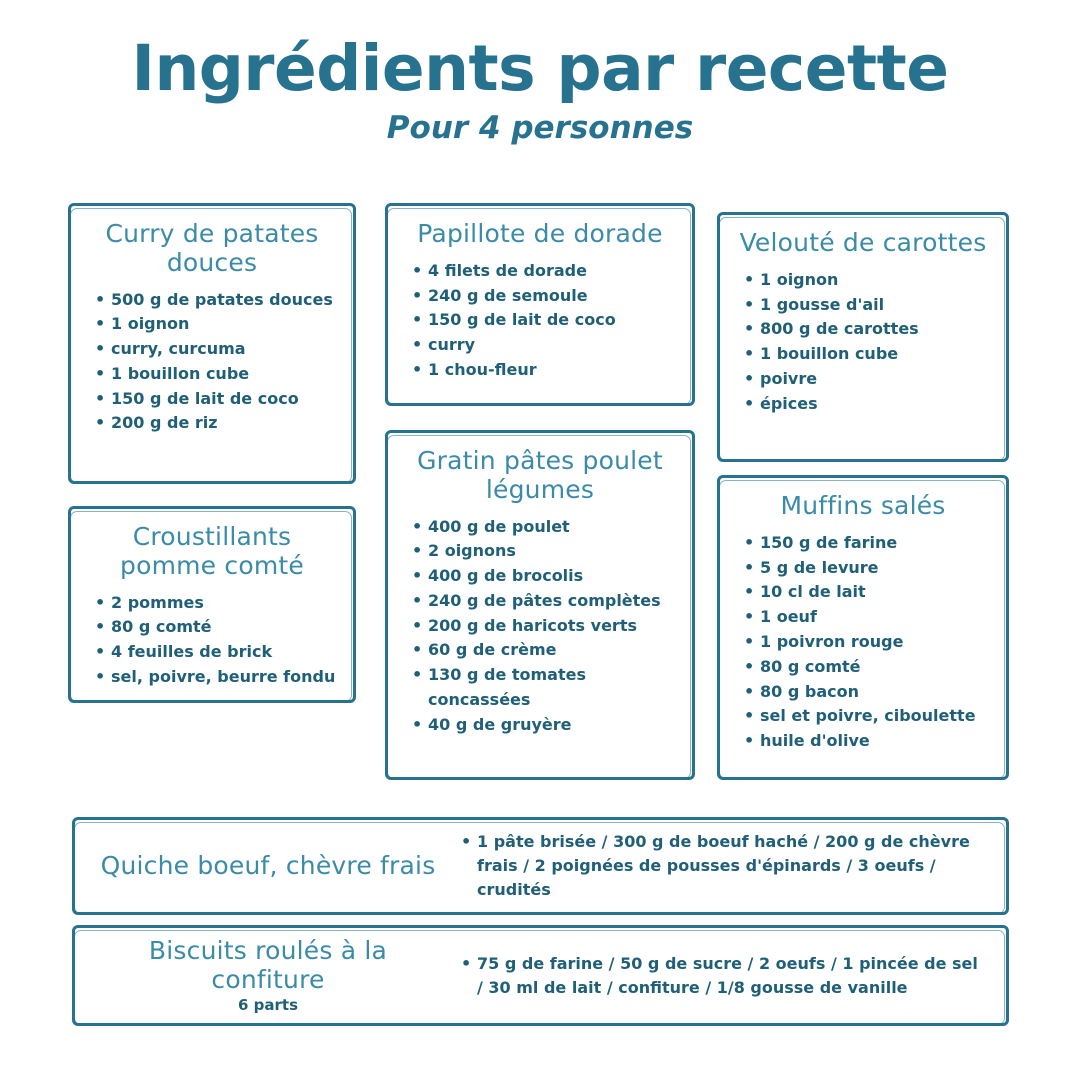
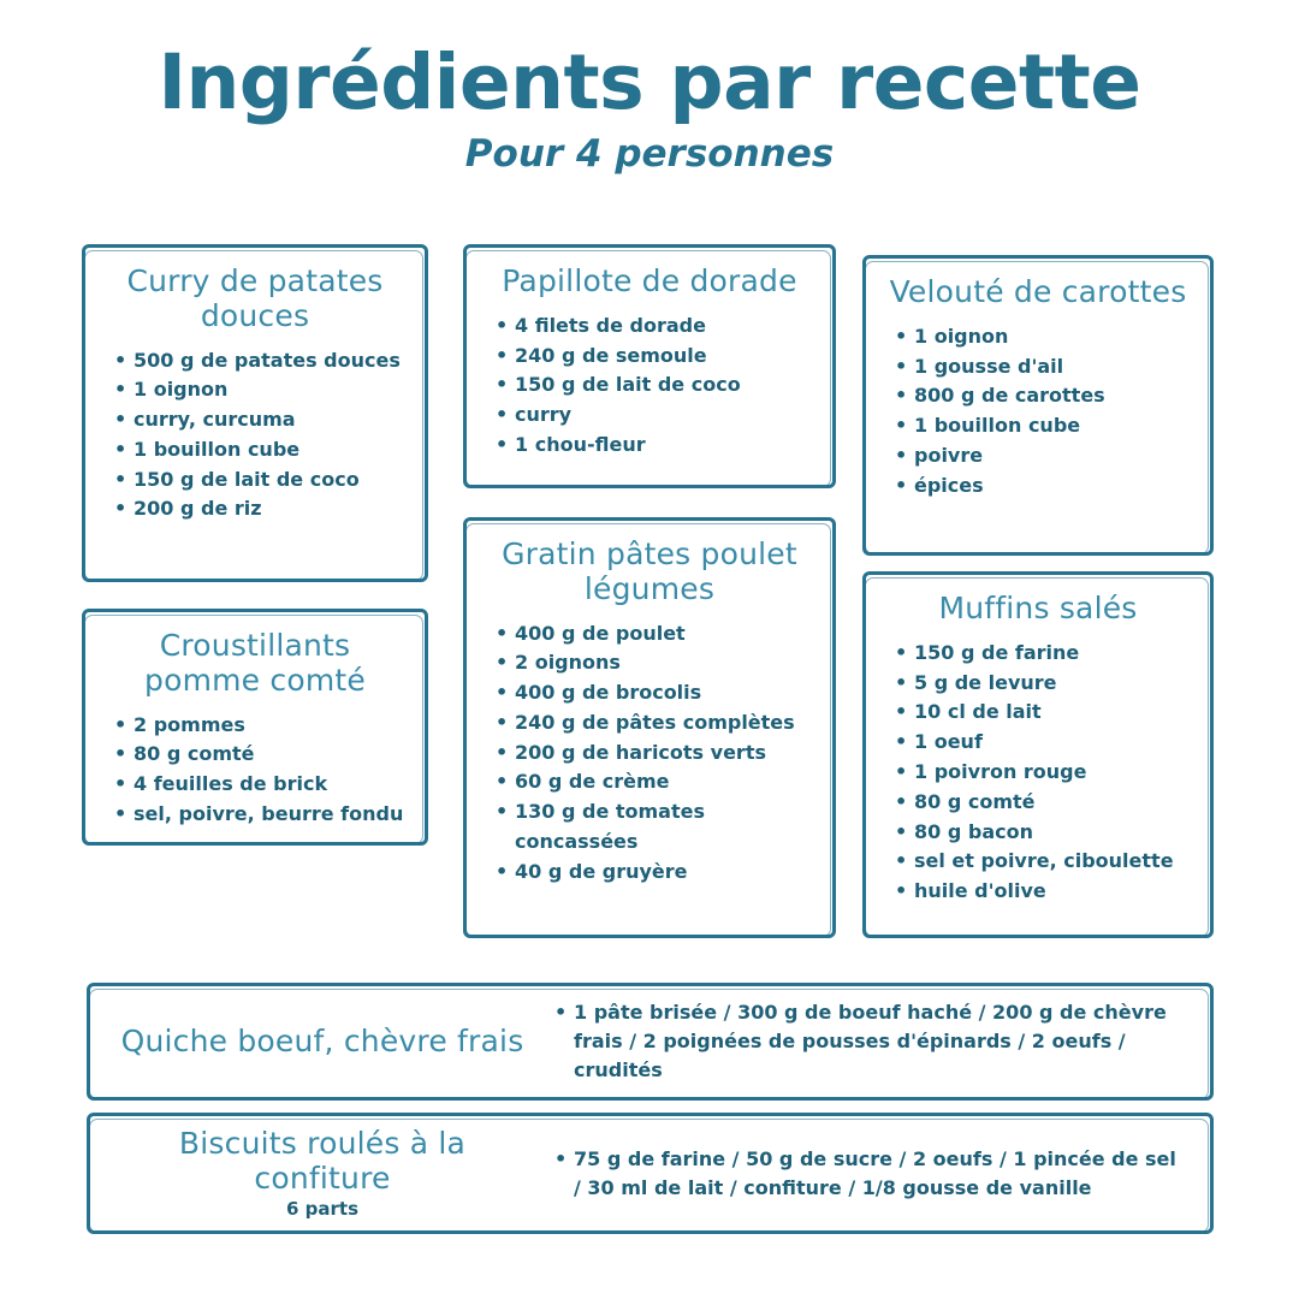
  Ingrédients par recette
  Pour 4 personnes
  Curry de patates douces
  500 g de patates douces
  1 oignon
  curry, curcuma
  1 bouillon cube
  150 g de lait de coco
  200 g de riz
  Croustillants pomme comté
  2 pommes
  80 g comté
  4 feuilles de brick
  sel, poivre, beurre fondu
  Papillote de dorade
  4 filets de dorade
  240 g de semoule
  150 g de lait de coco
  curry
  1 chou-fleur
  Gratin pâtes poulet légumes
  400 g de poulet
  2 oignons
  400 g de brocolis
  240 g de pâtes complètes
  200 g de haricots verts
  60 g de crème
  130 g de tomates concassées
  40 g de gruyère
  Velouté de carottes
  1 oignon
  1 gousse d'ail
  800 g de carottes
  1 bouillon cube
  poivre
  épices
  Muffins salés
  150 g de farine
  5 g de levure
  10 cl de lait
  1 oeuf
  1 poivron rouge
  80 g comté
  80 g bacon
  sel et poivre, ciboulette
  huile d'olive
  Quiche boeuf, chèvre frais
- 1 pâte brisée / 300 g de boeuf haché / 200 g de chèvre frais / 2 poignées de pousses d'épinards / 3 oeufs / crudités
+ 1 pâte brisée / 300 g de boeuf haché / 200 g de chèvre frais / 2 poignées de pousses d'épinards / 2 oeufs / crudités
  Biscuits roulés à la confiture
  6 parts
  75 g de farine / 50 g de sucre / 2 oeufs / 1 pincée de sel / 30 ml de lait / confiture / 1/8 gousse de vanille
